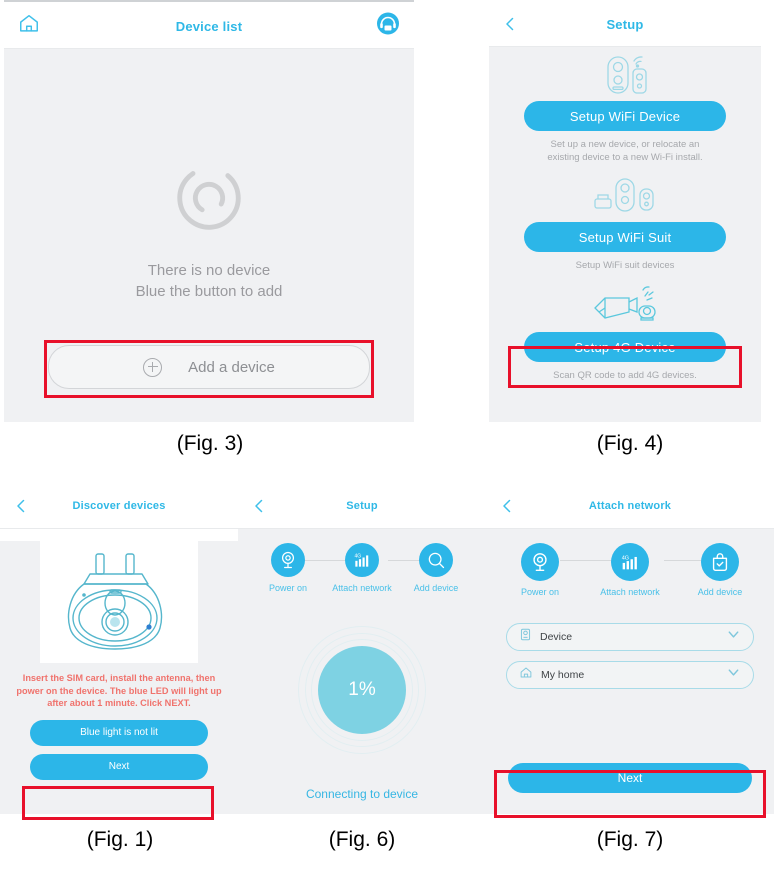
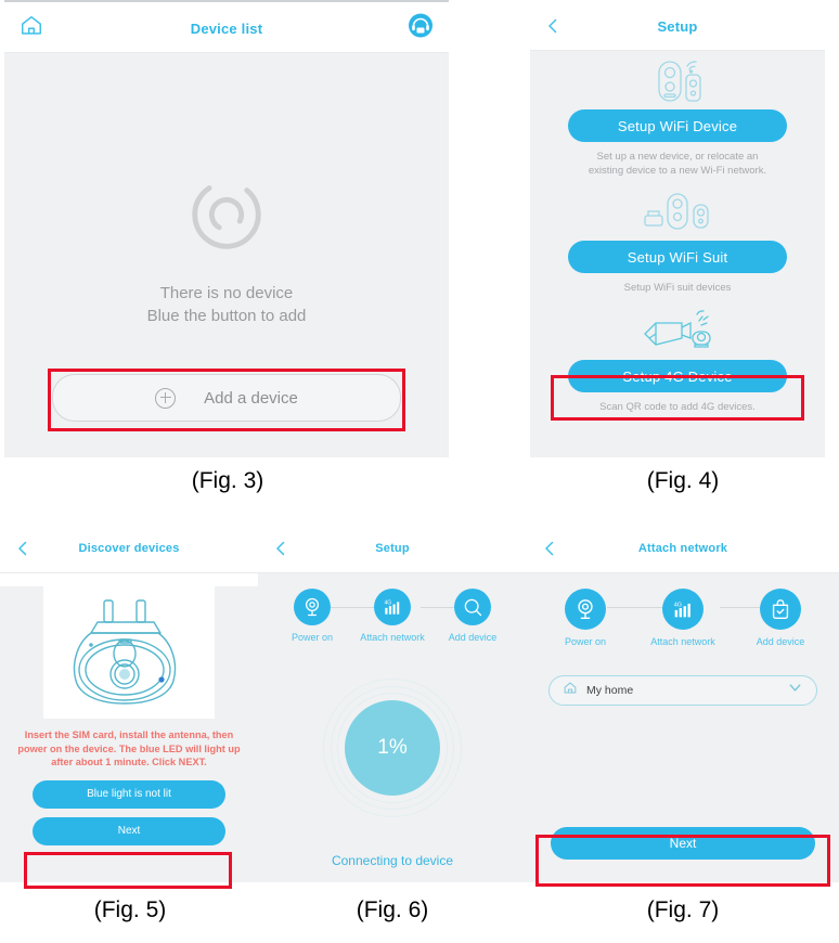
  Device list
  There is no device
  Blue the button to add
  Add a device
  (Fig. 3)
  Setup
  Setup WiFi Device
- Set up a new device, or relocate an existing device to a new Wi-Fi install.
+ Set up a new device, or relocate an existing device to a new Wi-Fi network.
  Setup WiFi Suit
  Setup WiFi suit devices
  Setup 4G Device
  Scan QR code to add 4G devices.
  (Fig. 4)
  Discover devices
  Insert the SIM card, install the antenna, then power on the device. The blue LED will light up after about 1 minute. Click NEXT.
  Blue light is not lit
  Next
- (Fig. 1)
+ (Fig. 5)
  Setup
  Power on
  Attach network
  Add device
  1%
  Connecting to device
  (Fig. 6)
  Attach network
  Power on
  Attach network
  Add device
- Device
  My home
  Next
  (Fig. 7)
